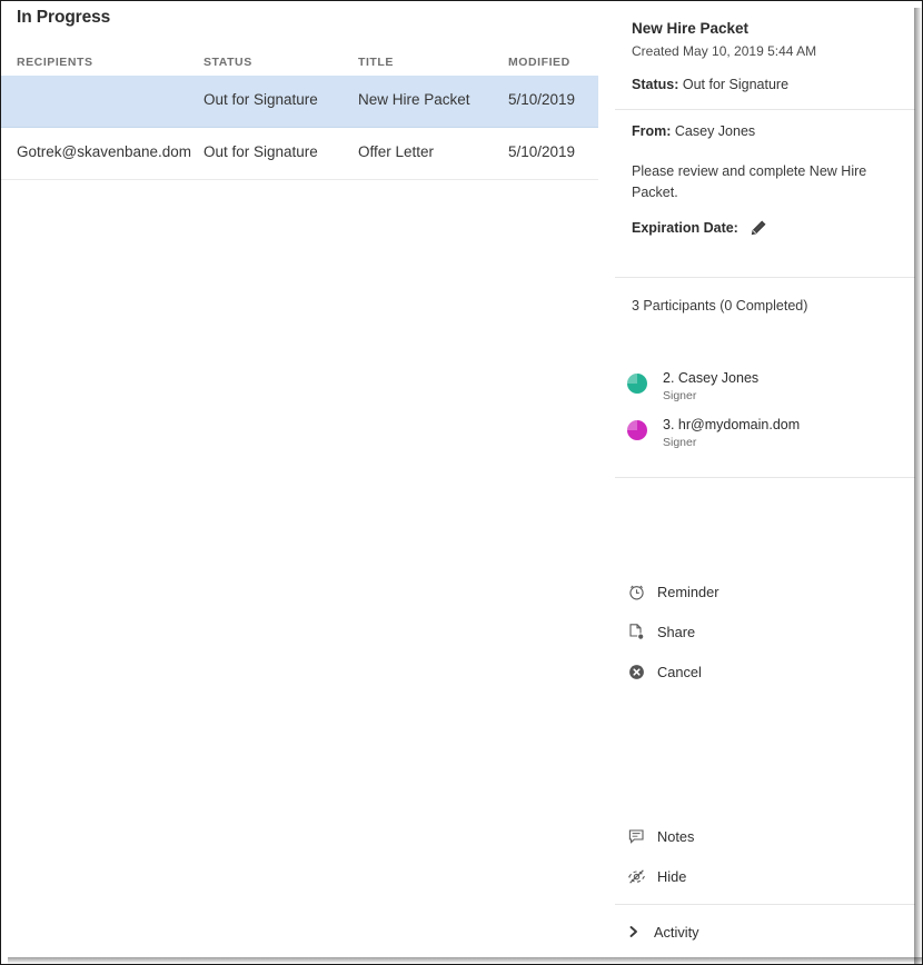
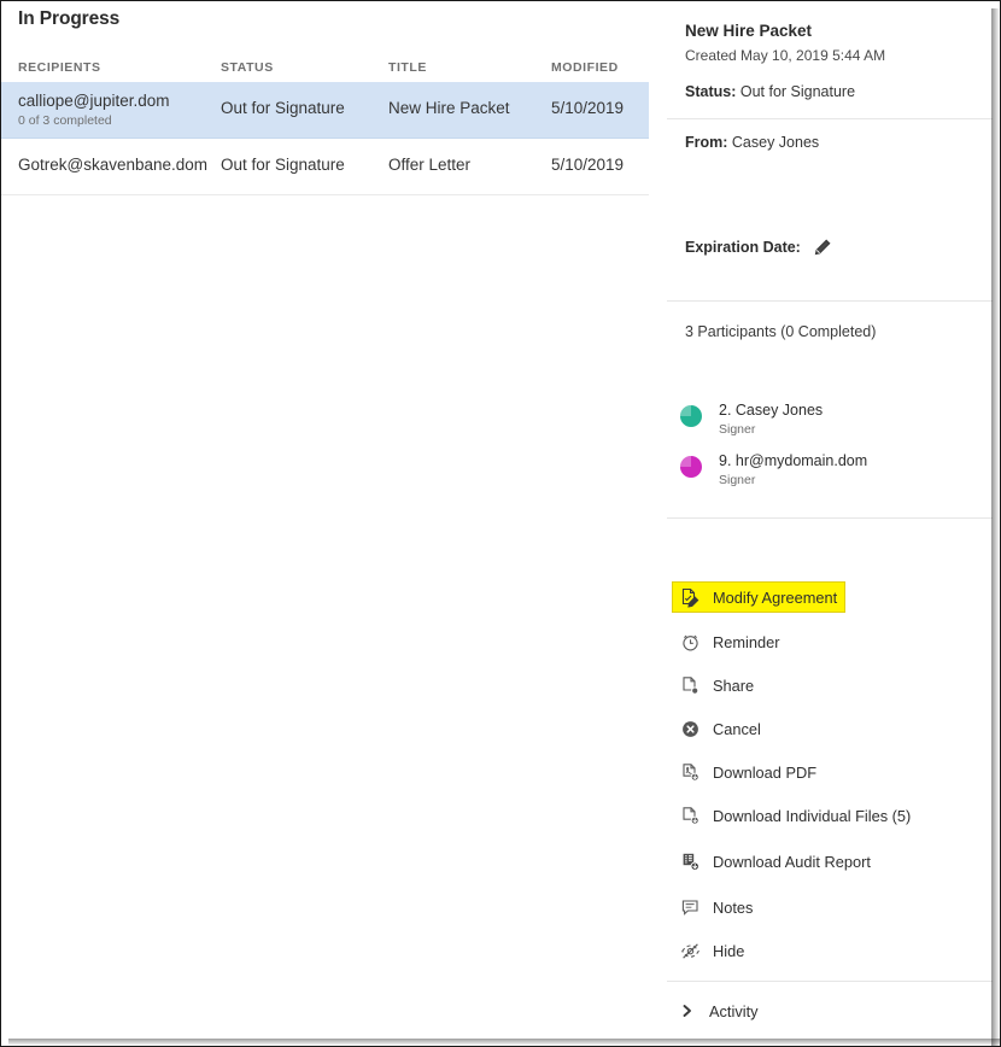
  In Progress
  RECIPIENTS
  STATUS
  TITLE
  MODIFIED
+ calliope@jupiter.dom
+ 0 of 3 completed
  Out for Signature
  New Hire Packet
  5/10/2019
  Gotrek@skavenbane.dom
  Out for Signature
  Offer Letter
  5/10/2019
  New Hire Packet
  Created May 10, 2019 5:44 AM
  Status: Out for Signature
  From: Casey Jones
- Please review and complete New Hire Packet.
  Expiration Date:
  3 Participants (0 Completed)
  2. Casey Jones
  Signer
- 3. hr@mydomain.dom
+ 9. hr@mydomain.dom
  Signer
+ Modify Agreement
  Reminder
  Share
  Cancel
+ Download PDF
+ Download Individual Files (5)
+ Download Audit Report
  Notes
  Hide
  Activity
